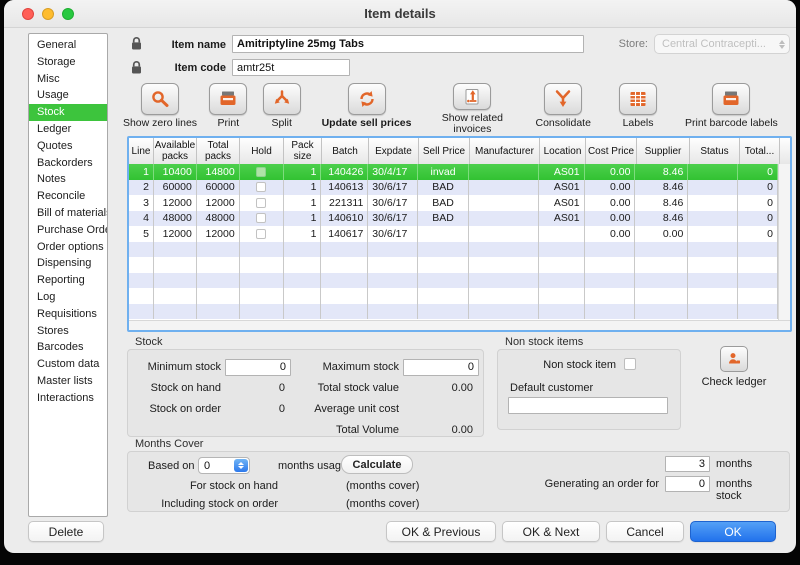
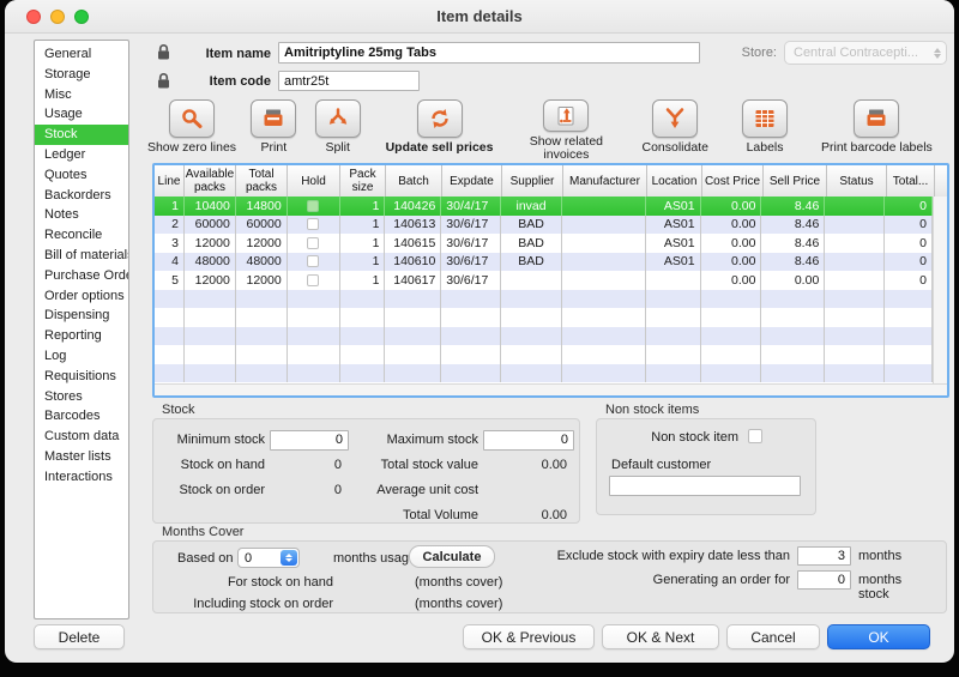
  Item details
  General
  Storage
  Misc
  Usage
  Stock
  Ledger
  Quotes
  Backorders
  Notes
  Reconcile
  Bill of material
  Purchase Ord
  Order options
  Dispensing
  Reporting
  Log
  Requisitions
  Stores
  Barcodes
  Custom data
  Master lists
  Interactions
  Item name
  Amitriptyline 25mg Tabs
  Store:
  Central Contracepti...
  Item code
  amtr25t
  Show zero lines
  Print
  Split
  Update sell prices
  Show related invoices
  Consolidate
  Labels
  Print barcode labels
  Line
  Available
  packs
  Total
  packs
  Hold
  Pack
  size
  Batch
  Expdate
- Sell Price
+ Supplier
  Manufacturer
  Location
  Cost Price
- Supplier
+ Sell Price
  Status
  Total...
  1
  10400
  14800
  1
  140426
  30/4/17
  invad
  AS01
  0.00
  8.46
  0
  2
  60000
  60000
  1
  140613
  30/6/17
  BAD
  AS01
  0.00
  8.46
  0
  3
  12000
  12000
  1
- 221311
+ 140615
  30/6/17
  BAD
  AS01
  0.00
  8.46
  0
  4
  48000
  48000
  1
  140610
  30/6/17
  BAD
  AS01
  0.00
  8.46
  0
  5
  12000
  12000
  1
  140617
  30/6/17
  0.00
  0.00
  0
  Stock
  Minimum stock
  0
  Maximum stock
  0
  Stock on hand
  0
  Total stock value
  0.00
  Stock on order
  0
  Average unit cost
  Total Volume
  0.00
  Non stock items
  Non stock item
  Default customer
- Check ledger
  Months Cover
  Based on
  0
  months usag
  Calculate
  For stock on hand
  (months cover)
  Including stock on order
  (months cover)
+ Exclude stock with expiry date less than
  3
  months
  Generating an order for
  0
  months
  stock
  Delete
  OK & Previous
  OK & Next
  Cancel
  OK
